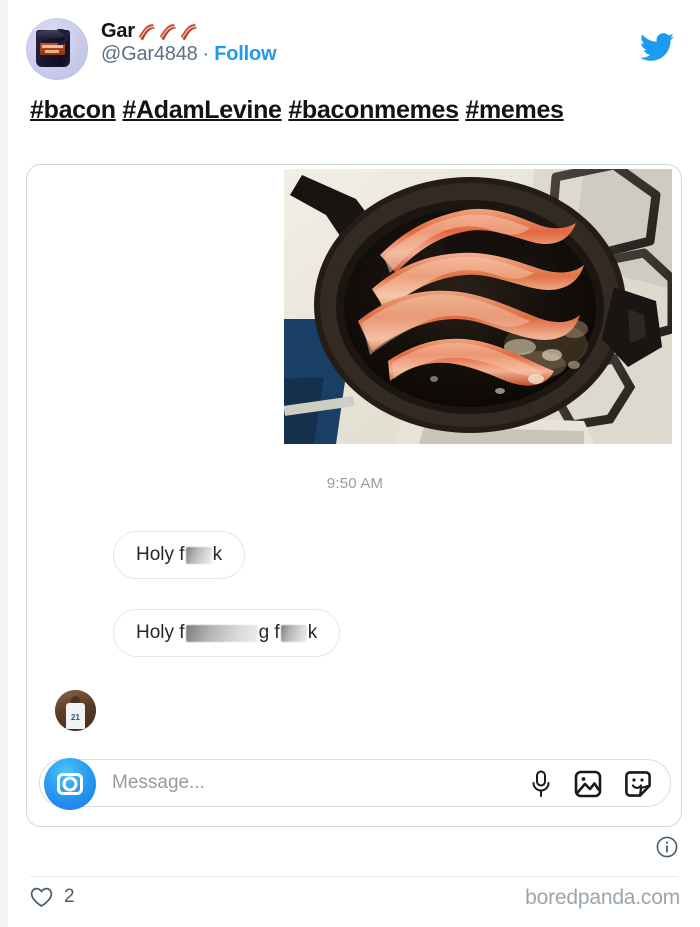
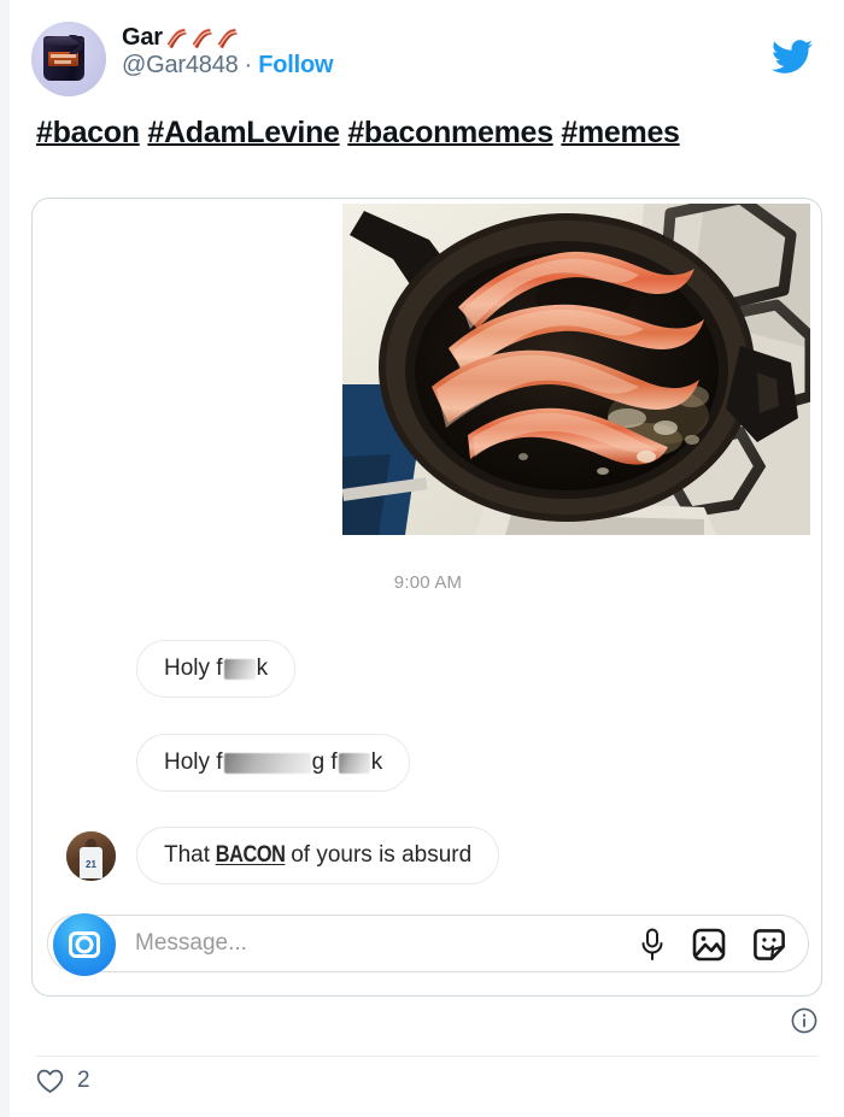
  Gar
  @Gar4848
  ·
  Follow
  #bacon #AdamLevine #baconmemes #memes
- 9:50 AM
+ 9:00 AM
  Holy f
  k
  Holy f
  g f
  k
+ That
+ BACON
+ of yours is absurd
  Message...
  2
- boredpanda.com
